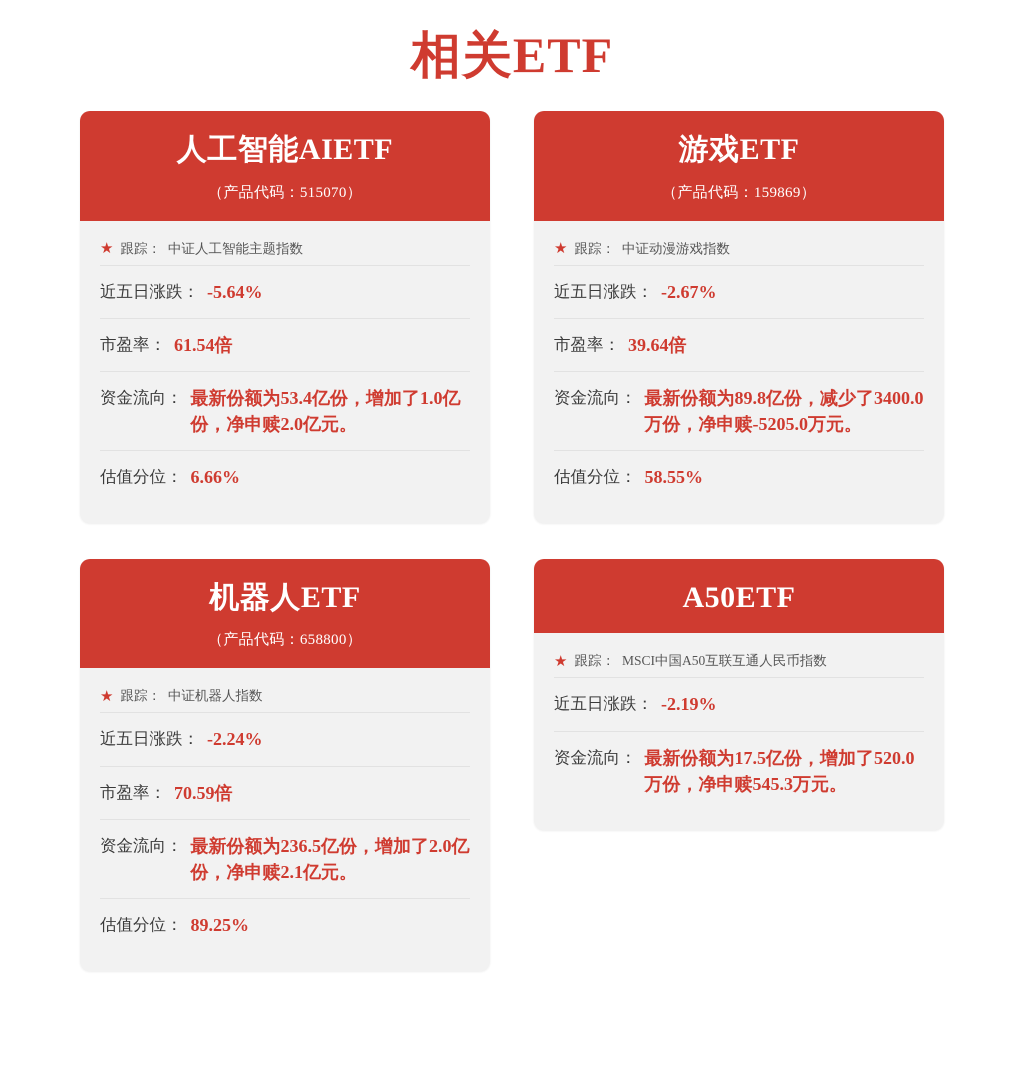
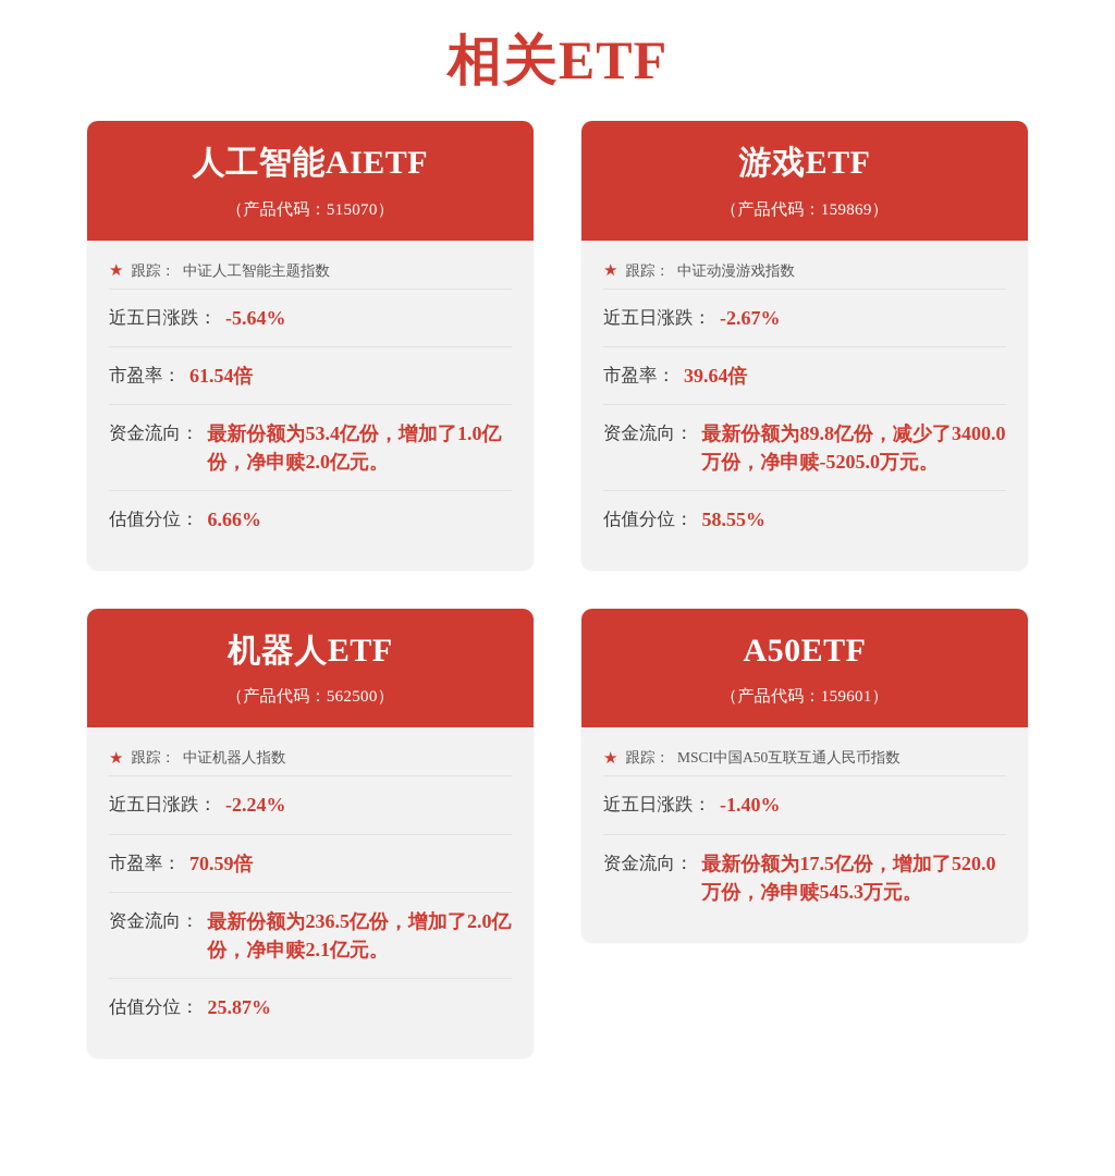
  相关ETF
  人工智能AIETF
  （产品代码：515070）
  ★
  跟踪：
  中证人工智能主题指数
  近五日涨跌：
  -5.64%
  市盈率：
  61.54倍
  资金流向：
  最新份额为53.4亿份，增加了1.0亿份，净申赎2.0亿元。
  估值分位：
  6.66%
  游戏ETF
  （产品代码：159869）
  ★
  跟踪：
  中证动漫游戏指数
  近五日涨跌：
  -2.67%
  市盈率：
  39.64倍
  资金流向：
  最新份额为89.8亿份，减少了3400.0万份，净申赎-5205.0万元。
  估值分位：
  58.55%
  机器人ETF
- （产品代码：658800）
+ （产品代码：562500）
  ★
  跟踪：
  中证机器人指数
  近五日涨跌：
  -2.24%
  市盈率：
  70.59倍
  资金流向：
  最新份额为236.5亿份，增加了2.0亿份，净申赎2.1亿元。
  估值分位：
- 89.25%
+ 25.87%
  A50ETF
+ （产品代码：159601）
  ★
  跟踪：
  MSCI中国A50互联互通人民币指数
  近五日涨跌：
- -2.19%
+ -1.40%
  资金流向：
  最新份额为17.5亿份，增加了520.0万份，净申赎545.3万元。
